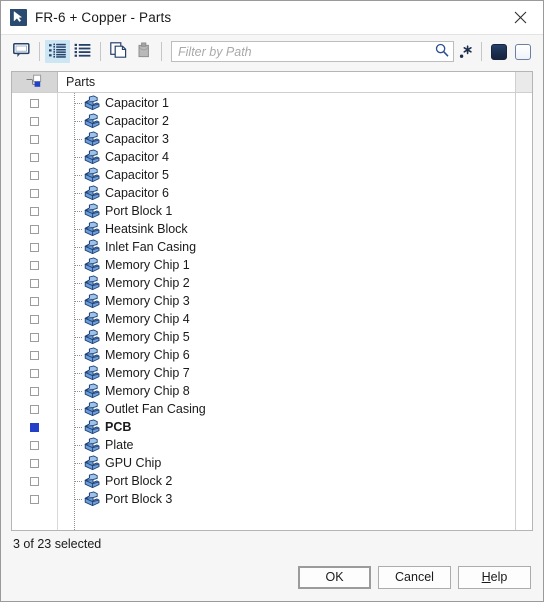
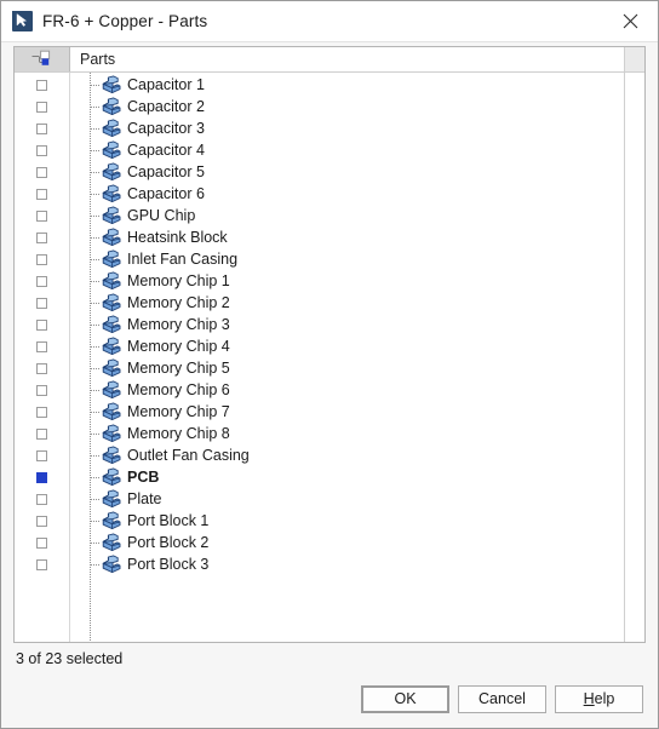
  FR-6 + Copper - Parts
- Filter by Path
  Parts
  Capacitor 1
  Capacitor 2
  Capacitor 3
  Capacitor 4
  Capacitor 5
  Capacitor 6
- Port Block 1
+ GPU Chip
  Heatsink Block
  Inlet Fan Casing
  Memory Chip 1
  Memory Chip 2
  Memory Chip 3
  Memory Chip 4
  Memory Chip 5
  Memory Chip 6
  Memory Chip 7
  Memory Chip 8
  Outlet Fan Casing
  PCB
  Plate
- GPU Chip
+ Port Block 1
  Port Block 2
  Port Block 3
  3 of 23 selected
  OK
  Cancel
  H
  elp
